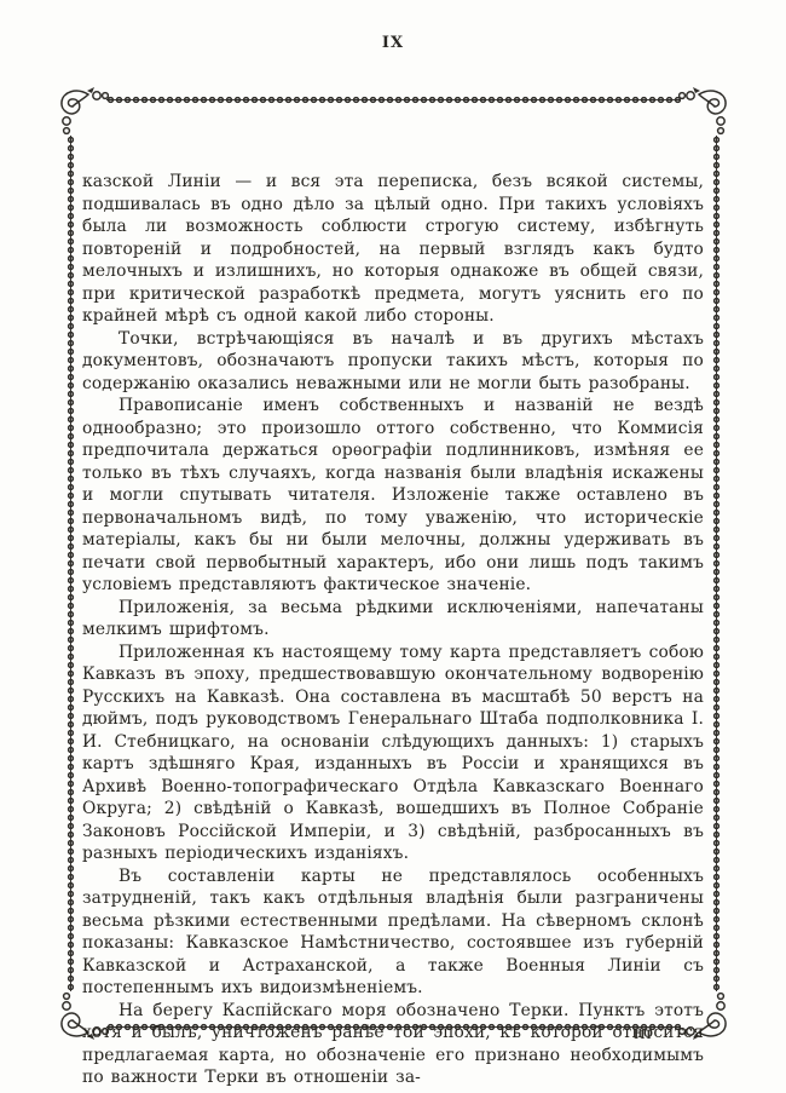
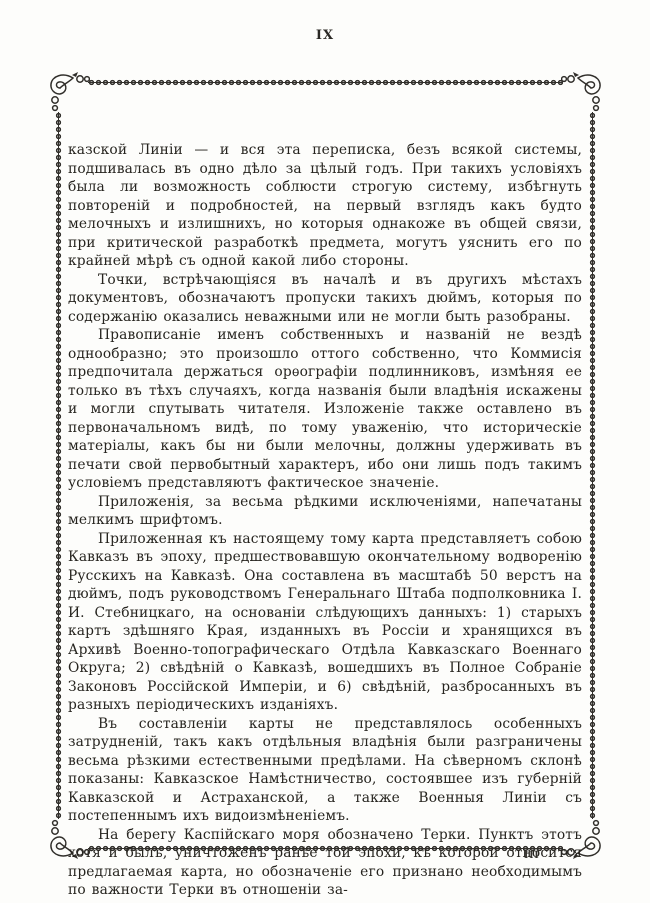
  IX
- казской Линіи — и вся эта переписка, безъ всякой системы, подшивалась въ одно дѣло за цѣлый одно. При такихъ условіяхъ была ли возможность соблюсти строгую систему, избѣгнуть повтореній и подробностей, на первый взглядъ какъ будто мелочныхъ и излишнихъ, но которыя однакоже въ общей связи, при критической разработкѣ предмета, могутъ уяснить его по крайней мѣрѣ съ одной какой либо стороны.
+ казской Линіи — и вся эта переписка, безъ всякой системы, подшивалась въ одно дѣло за цѣлый годъ. При такихъ условіяхъ была ли возможность соблюсти строгую систему, избѣгнуть повтореній и подробностей, на первый взглядъ какъ будто мелочныхъ и излишнихъ, но которыя однакоже въ общей связи, при критической разработкѣ предмета, могутъ уяснить его по крайней мѣрѣ съ одной какой либо стороны.
- Точки, встрѣчающіяся въ началѣ и въ другихъ мѣстахъ документовъ, обозначаютъ пропуски такихъ мѣстъ, которыя по содержанію оказались неважными или не могли быть разобраны.
+ Точки, встрѣчающіяся въ началѣ и въ другихъ мѣстахъ документовъ, обозначаютъ пропуски такихъ дюймъ, которыя по содержанію оказались неважными или не могли быть разобраны.
  Правописаніе именъ собственныхъ и названій не вездѣ однообразно; это произошло оттого собственно, что Коммисія предпочитала держаться орѳографіи подлинниковъ, измѣняя ее только въ тѣхъ случаяхъ, когда названія были владѣнія искажены и могли спутывать читателя. Изложеніе также оставлено въ первоначальномъ видѣ, по тому уваженію, что историческіе матеріалы, какъ бы ни были мелочны, должны удерживать въ печати свой первобытный характеръ, ибо они лишь подъ такимъ условіемъ представляютъ фактическое значеніе.
  Приложенія, за весьма рѣдкими исключеніями, напечатаны мелкимъ шрифтомъ.
- Приложенная къ настоящему тому карта представляетъ собою Кавказъ въ эпоху, предшествовавшую окончательному водворенію Русскихъ на Кавказѣ. Она составлена въ масштабѣ 50 верстъ на дюймъ, подъ руководствомъ Генеральнаго Штаба подполковника І. И. Стебницкаго, на основаніи слѣдующихъ данныхъ: 1) старыхъ картъ здѣшняго Края, изданныхъ въ Россіи и хранящихся въ Архивѣ Военно-топографическаго Отдѣла Кавказскаго Военнаго Округа; 2) свѣдѣній о Кавказѣ, вошедшихъ въ Полное Собраніе Законовъ Россійской Имперіи, и 3) свѣдѣній, разбросанныхъ въ разныхъ періодическихъ изданіяхъ.
+ Приложенная къ настоящему тому карта представляетъ собою Кавказъ въ эпоху, предшествовавшую окончательному водворенію Русскихъ на Кавказѣ. Она составлена въ масштабѣ 50 верстъ на дюймъ, подъ руководствомъ Генеральнаго Штаба подполковника І. И. Стебницкаго, на основаніи слѣдующихъ данныхъ: 1) старыхъ картъ здѣшняго Края, изданныхъ въ Россіи и хранящихся въ Архивѣ Военно-топографическаго Отдѣла Кавказскаго Военнаго Округа; 2) свѣдѣній о Кавказѣ, вошедшихъ въ Полное Собраніе Законовъ Россійской Имперіи, и 6) свѣдѣній, разбросанныхъ въ разныхъ періодическихъ изданіяхъ.
  Въ составленіи карты не представлялось особенныхъ затрудненій, такъ какъ отдѣльныя владѣнія были разграничены весьма рѣзкими естественными предѣлами. На сѣверномъ склонѣ показаны: Кавказское Намѣстничество, состоявшее изъ губерній Кавказской и Астраханской, а также Военныя Линіи съ постепеннымъ ихъ видоизмѣненіемъ.
  На берегу Каспійскаго моря обозначено Терки. Пунктъ этотъ хотя и былъ, уничтоженъ ранѣе той эпохи, къ которой относится предлагаемая карта, но обозначеніе его признано необходимымъ по важности Терки въ отношеніи за-
  III
